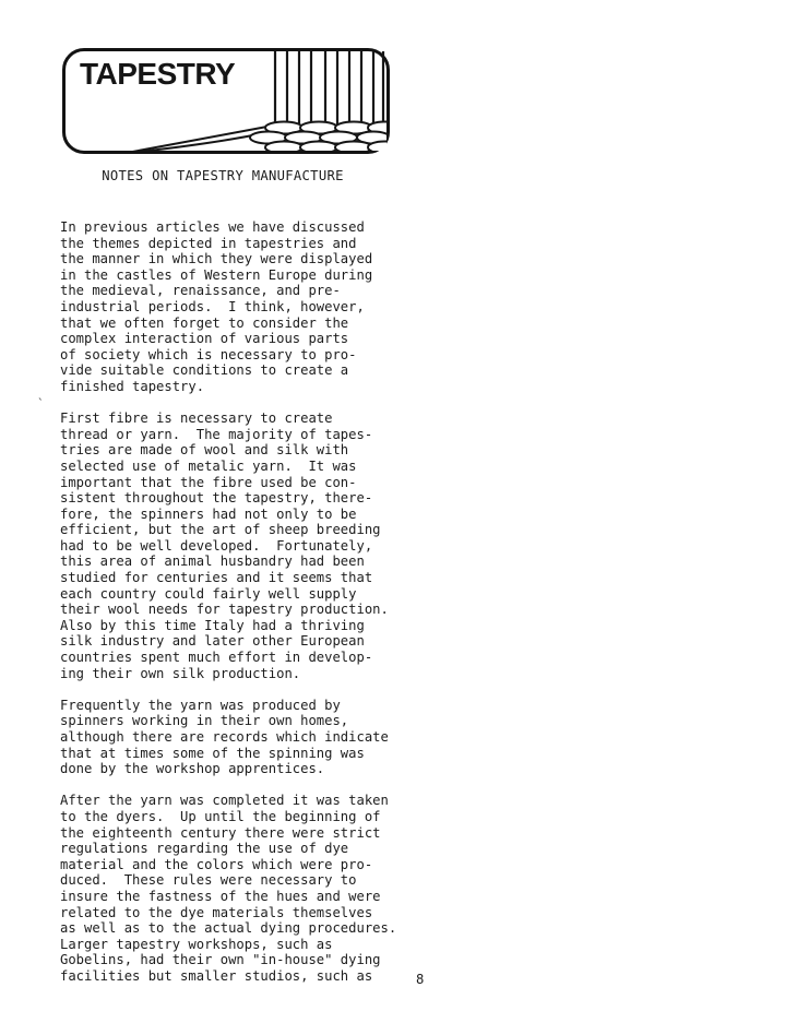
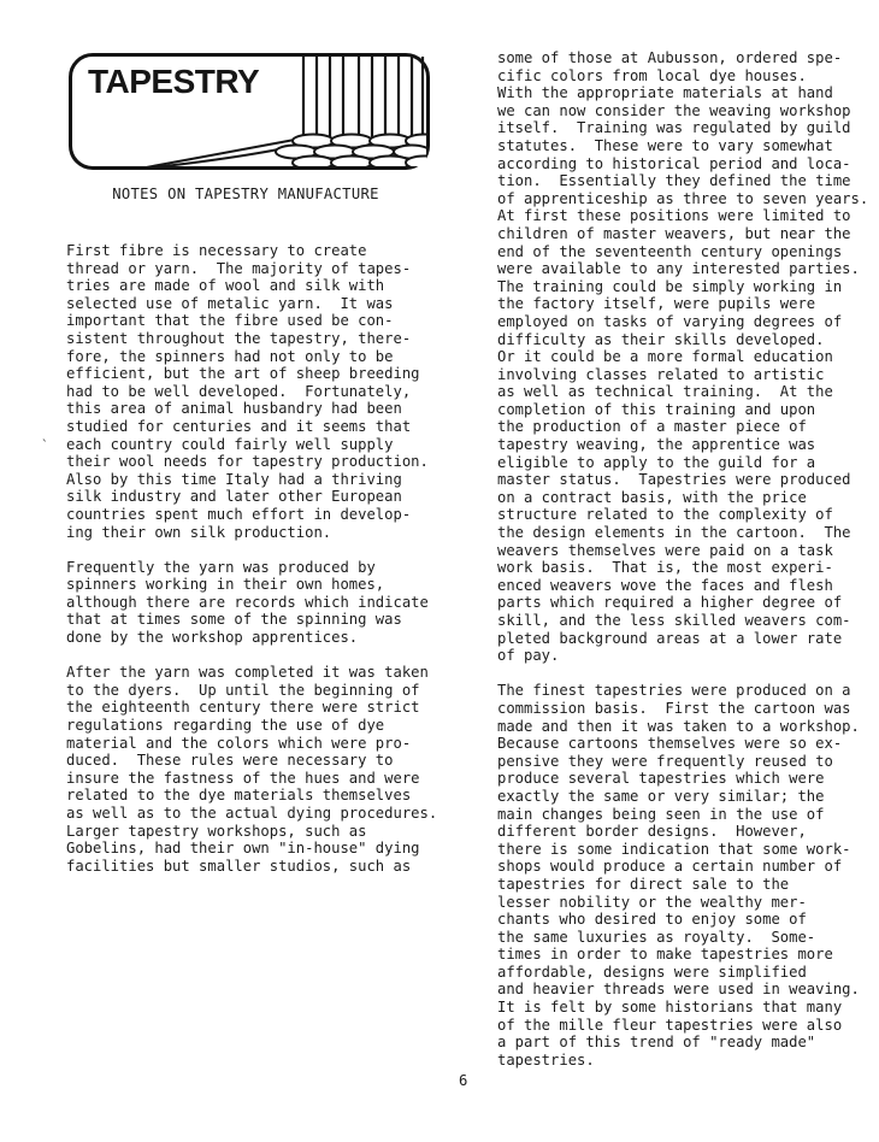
  TAPESTRY
  NOTES ON TAPESTRY MANUFACTURE
  `
- In previous articles we have discussed
- the themes depicted in tapestries and
- the manner in which they were displayed
- in the castles of Western Europe during
- the medieval, renaissance, and pre-
- industrial periods. I think, however,
- that we often forget to consider the
- complex interaction of various parts
- of society which is necessary to pro-
- vide suitable conditions to create a
- finished tapestry.
  First fibre is necessary to create
  thread or yarn. The majority of tapes-
  tries are made of wool and silk with
  selected use of metalic yarn. It was
  important that the fibre used be con-
  sistent throughout the tapestry, there-
  fore, the spinners had not only to be
  efficient, but the art of sheep breeding
  had to be well developed. Fortunately,
  this area of animal husbandry had been
  studied for centuries and it seems that
  each country could fairly well supply
  their wool needs for tapestry production.
  Also by this time Italy had a thriving
  silk industry and later other European
  countries spent much effort in develop-
  ing their own silk production.
  Frequently the yarn was produced by
  spinners working in their own homes,
  although there are records which indicate
  that at times some of the spinning was
  done by the workshop apprentices.
  After the yarn was completed it was taken
  to the dyers. Up until the beginning of
  the eighteenth century there were strict
  regulations regarding the use of dye
  material and the colors which were pro-
  duced. These rules were necessary to
  insure the fastness of the hues and were
  related to the dye materials themselves
  as well as to the actual dying procedures.
  Larger tapestry workshops, such as
  Gobelins, had their own "in-house" dying
  facilities but smaller studios, such as
+ some of those at Aubusson, ordered spe-
+ cific colors from local dye houses.
+ With the appropriate materials at hand
+ we can now consider the weaving workshop
+ itself. Training was regulated by guild
+ statutes. These were to vary somewhat
+ according to historical period and loca-
+ tion. Essentially they defined the time
+ of apprenticeship as three to seven years.
+ At first these positions were limited to
+ children of master weavers, but near the
+ end of the seventeenth century openings
+ were available to any interested parties.
+ The training could be simply working in
+ the factory itself, were pupils were
+ employed on tasks of varying degrees of
+ difficulty as their skills developed.
+ Or it could be a more formal education
+ involving classes related to artistic
+ as well as technical training. At the
+ completion of this training and upon
+ the production of a master piece of
+ tapestry weaving, the apprentice was
+ eligible to apply to the guild for a
+ master status. Tapestries were produced
+ on a contract basis, with the price
+ structure related to the complexity of
+ the design elements in the cartoon. The
+ weavers themselves were paid on a task
+ work basis. That is, the most experi-
+ enced weavers wove the faces and flesh
+ parts which required a higher degree of
+ skill, and the less skilled weavers com-
+ pleted background areas at a lower rate
+ of pay.
+ The finest tapestries were produced on a
+ commission basis. First the cartoon was
+ made and then it was taken to a workshop.
+ Because cartoons themselves were so ex-
+ pensive they were frequently reused to
+ produce several tapestries which were
+ exactly the same or very similar; the
+ main changes being seen in the use of
+ different border designs. However,
+ there is some indication that some work-
+ shops would produce a certain number of
+ tapestries for direct sale to the
+ lesser nobility or the wealthy mer-
+ chants who desired to enjoy some of
+ the same luxuries as royalty. Some-
+ times in order to make tapestries more
+ affordable, designs were simplified
+ and heavier threads were used in weaving.
+ It is felt by some historians that many
+ of the mille fleur tapestries were also
+ a part of this trend of "ready made"
+ tapestries.
- 8
+ 6
